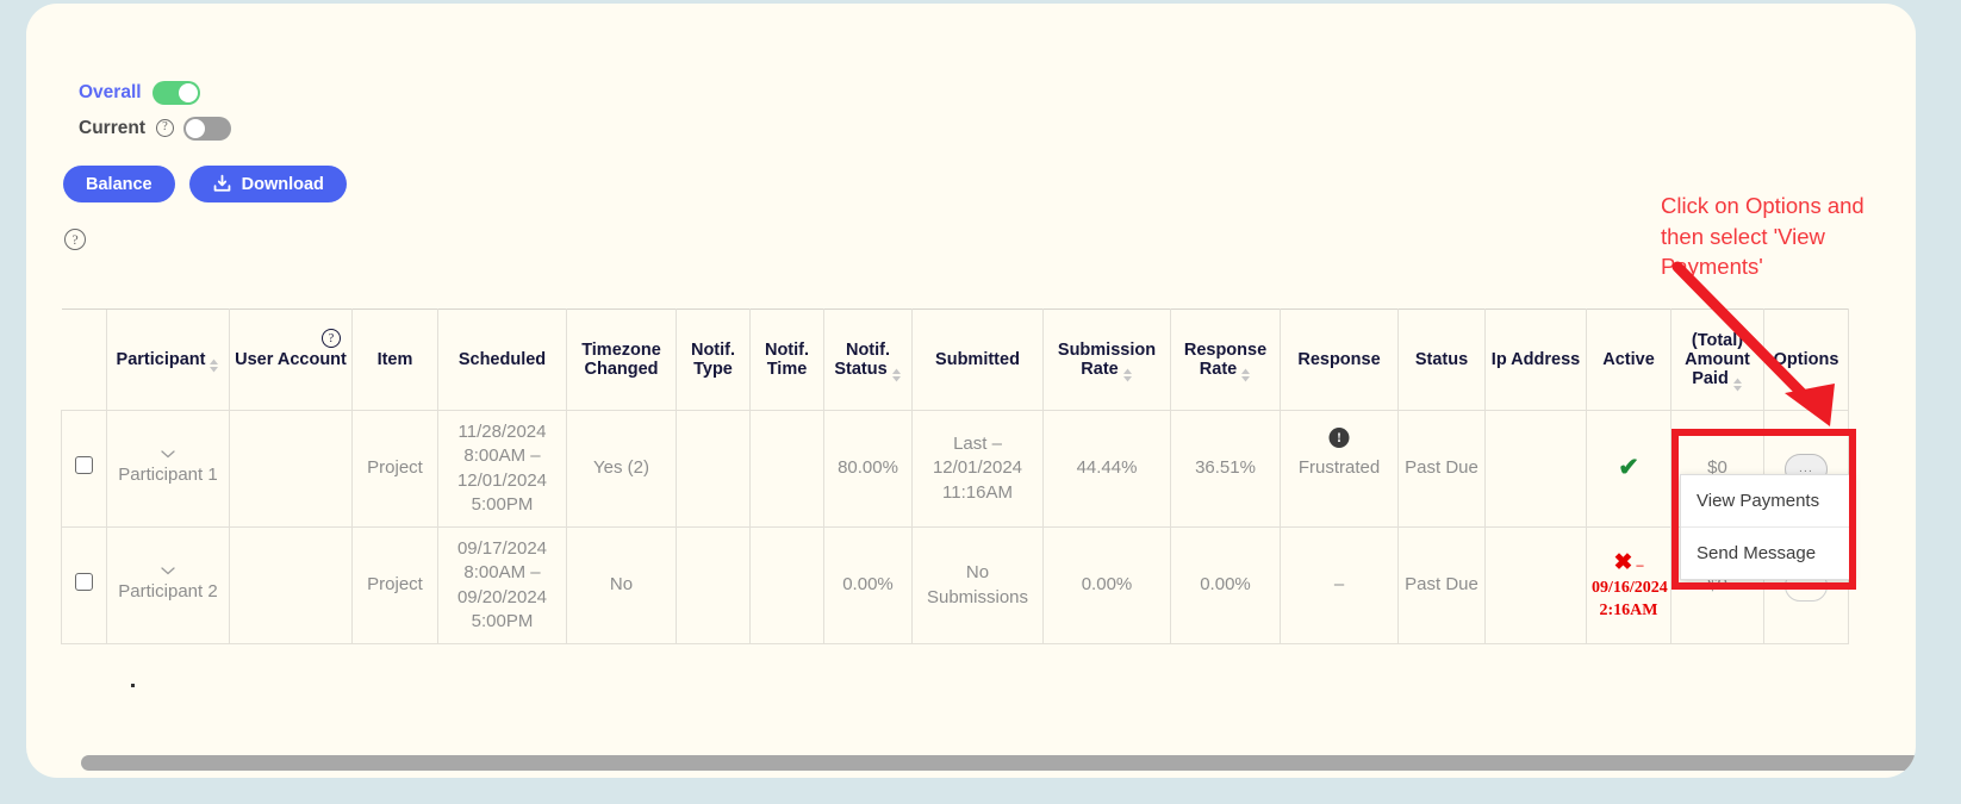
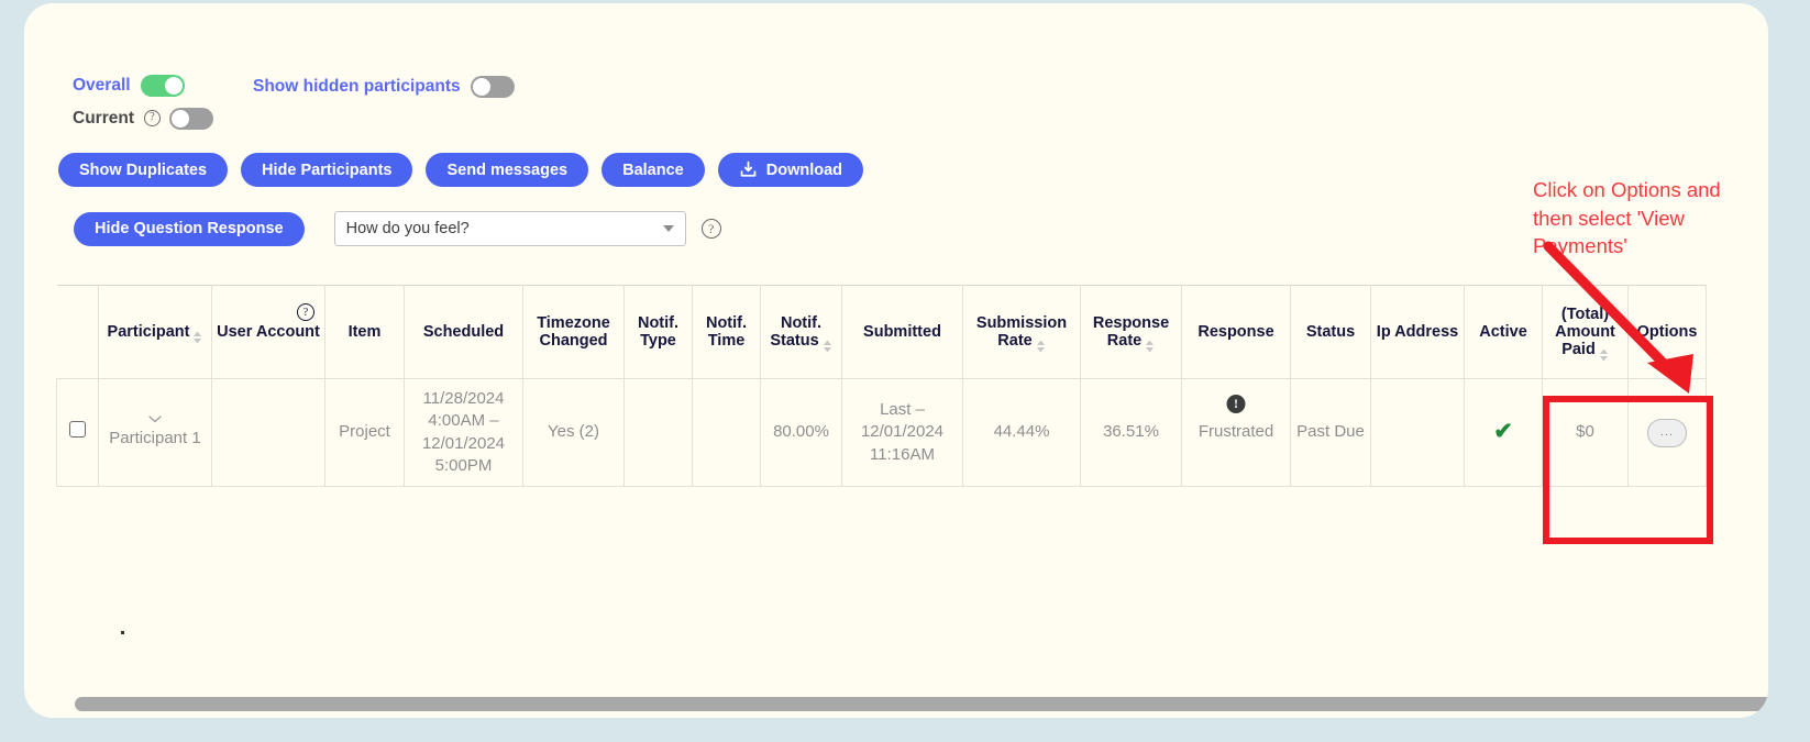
  Overall
  Current
  ?
+ Show hidden participants
+ Show Duplicates
+ Hide Participants
+ Send messages
  Balance
  Download
+ Hide Question Response
+ How do you feel?
  ?
  	Participant	User Account ?	Item	Scheduled	Timezone Changed	Notif. Type	Notif. Time	Notif. Status	Submitted	Submission Rate	Response Rate	Response	Status	Ip Address	Active	(Total) Amount Paid	Options
- 	Participant 1		Project	11/28/2024 8:00AM – 12/01/2024 5:00PM	Yes (2)			80.00%	Last – 12/01/2024 11:16AM	44.44%	36.51%	! Frustrated	Past Due		✔	$0	...
+ 	Participant 1		Project	11/28/2024 4:00AM – 12/01/2024 5:00PM	Yes (2)			80.00%	Last – 12/01/2024 11:16AM	44.44%	36.51%	! Frustrated	Past Due		✔	$0	...
- 	Participant 2		Project	09/17/2024 8:00AM – 09/20/2024 5:00PM	No			0.00%	No Submissions	0.00%	0.00%	–	Past Due		✖ – 09/16/2024 2:16AM	$0
- View Payments
- Send Message
  Click on Options and then select 'View Pyments'
